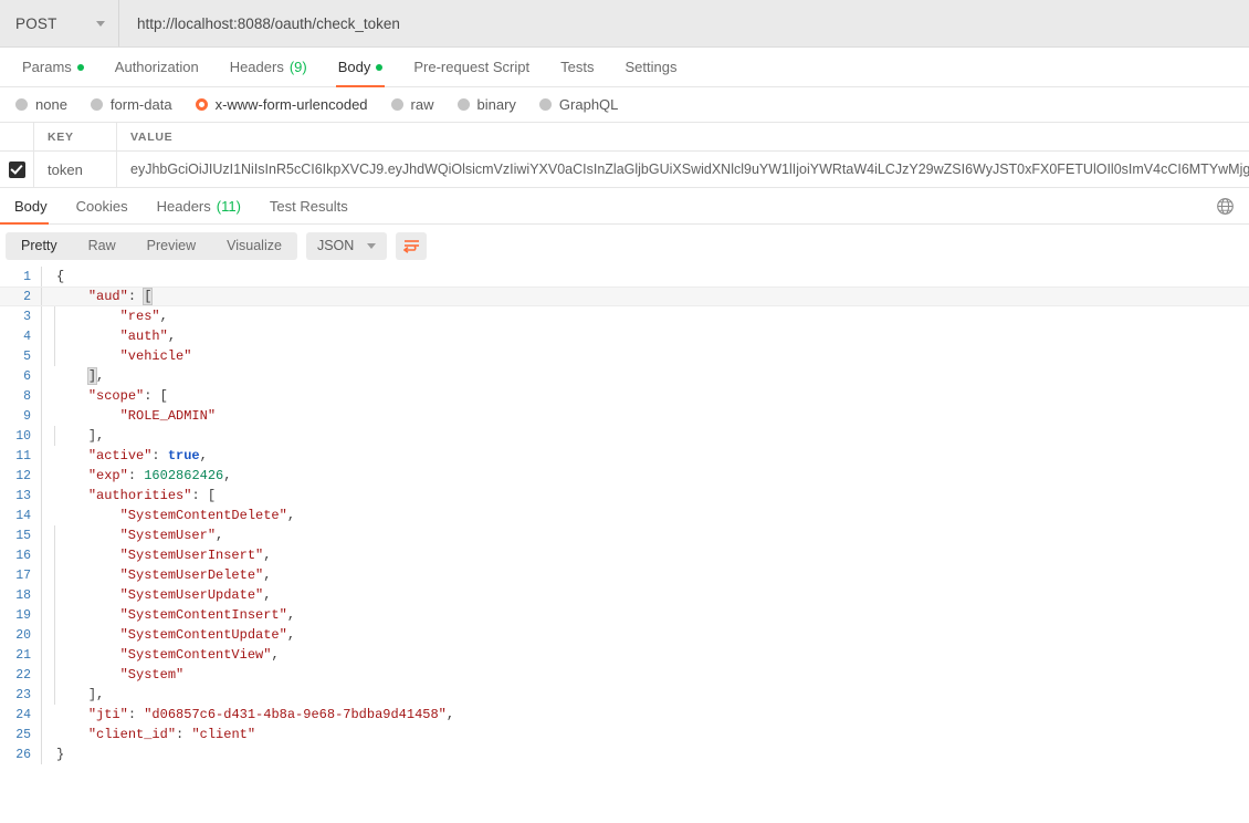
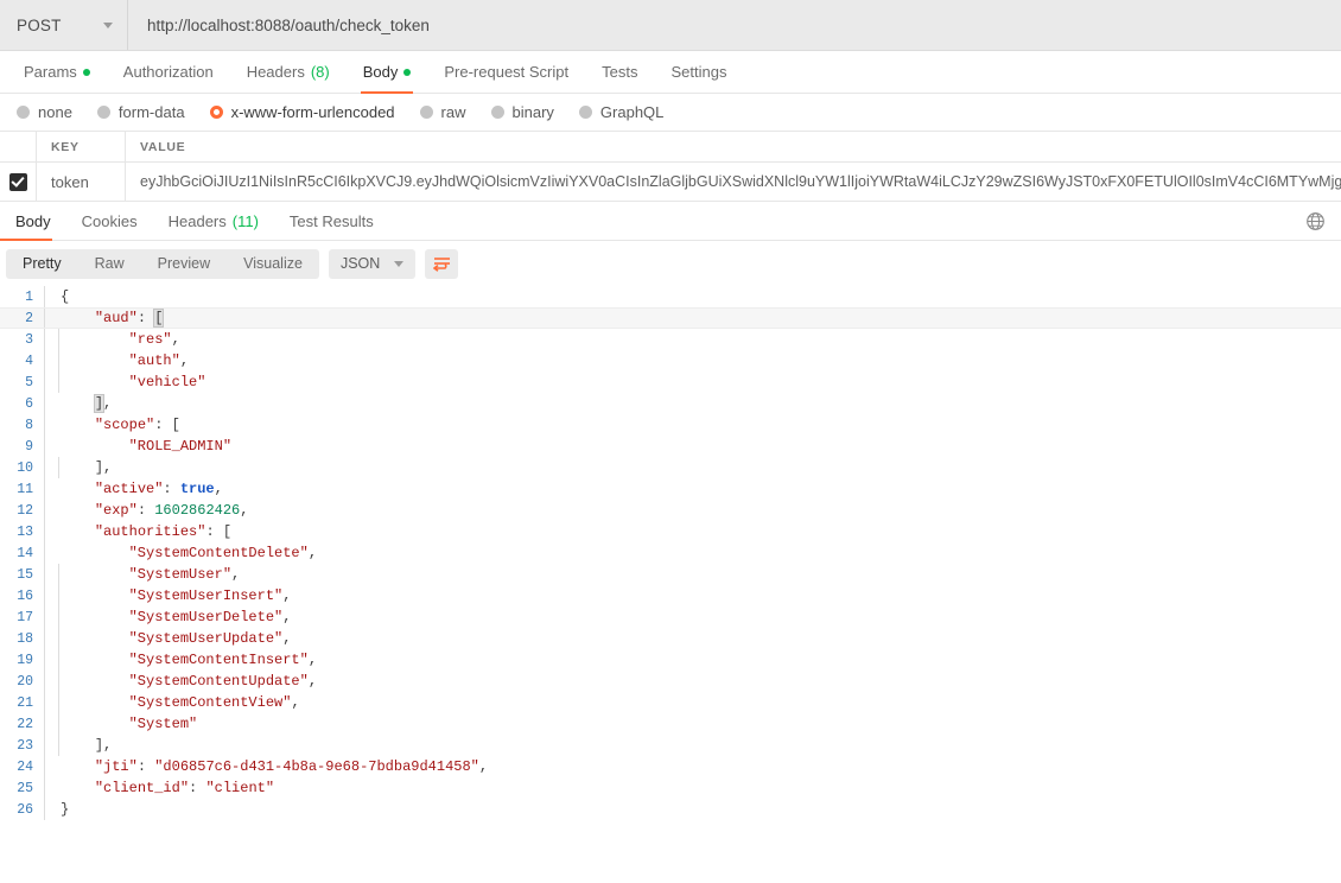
  POST
  http://localhost:8088/oauth/check_token
  Params
  Authorization
  Headers
- (9)
+ (8)
  Body
  Pre-request Script
  Tests
  Settings
  none
  form-data
  x-www-form-urlencoded
  raw
  binary
  GraphQL
  KEY
  VALUE
  token
  eyJhbGciOiJIUzI1NiIsInR5cCI6IkpXVCJ9.eyJhdWQiOlsicmVzIiwiYXV0aCIsInZlaGljbGUiXSwidXNlcl9uYW1lIjoiYWRtaW4iLCJzY29wZSI6WyJST0xFX0FETUlOIl0sImV4cCI6MTYwMjg
  Body
  Cookies
  Headers
  (11)
  Test Results
  Pretty
  Raw
  Preview
  Visualize
  JSON
  1
  {
  2
  "aud": [
  3
  "res",
  4
  "auth",
  5
  "vehicle"
  6
  ],
  8
  "scope": [
  9
  "ROLE_ADMIN"
  10
  ],
  11
  "active": true,
  12
  "exp": 1602862426,
  13
  "authorities": [
  14
  "SystemContentDelete",
  15
  "SystemUser",
  16
  "SystemUserInsert",
  17
  "SystemUserDelete",
  18
  "SystemUserUpdate",
  19
  "SystemContentInsert",
  20
  "SystemContentUpdate",
  21
  "SystemContentView",
  22
  "System"
  23
  ],
  24
  "jti": "d06857c6-d431-4b8a-9e68-7bdba9d41458",
  25
  "client_id": "client"
  26
  }
